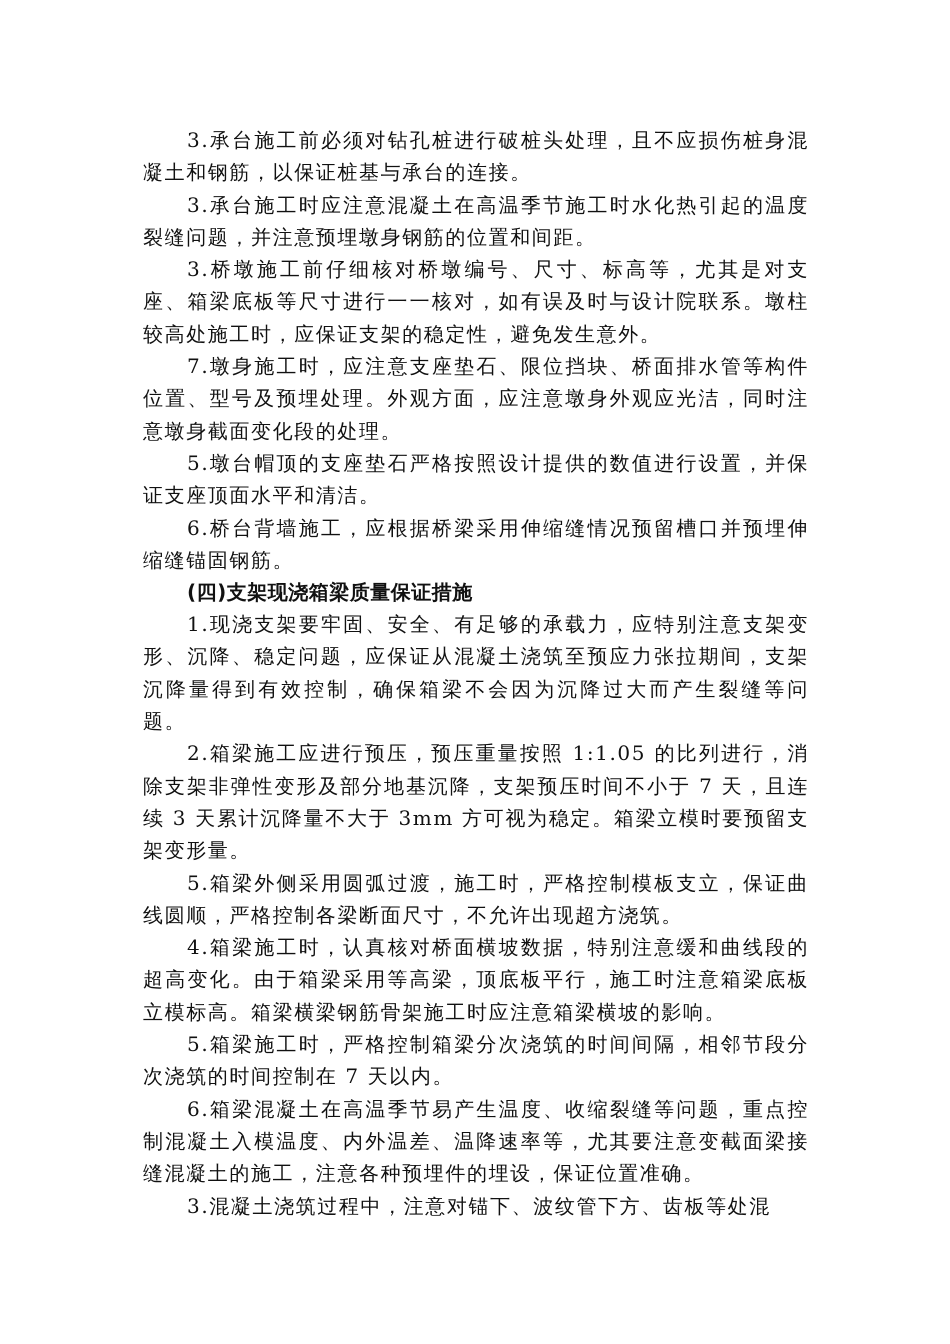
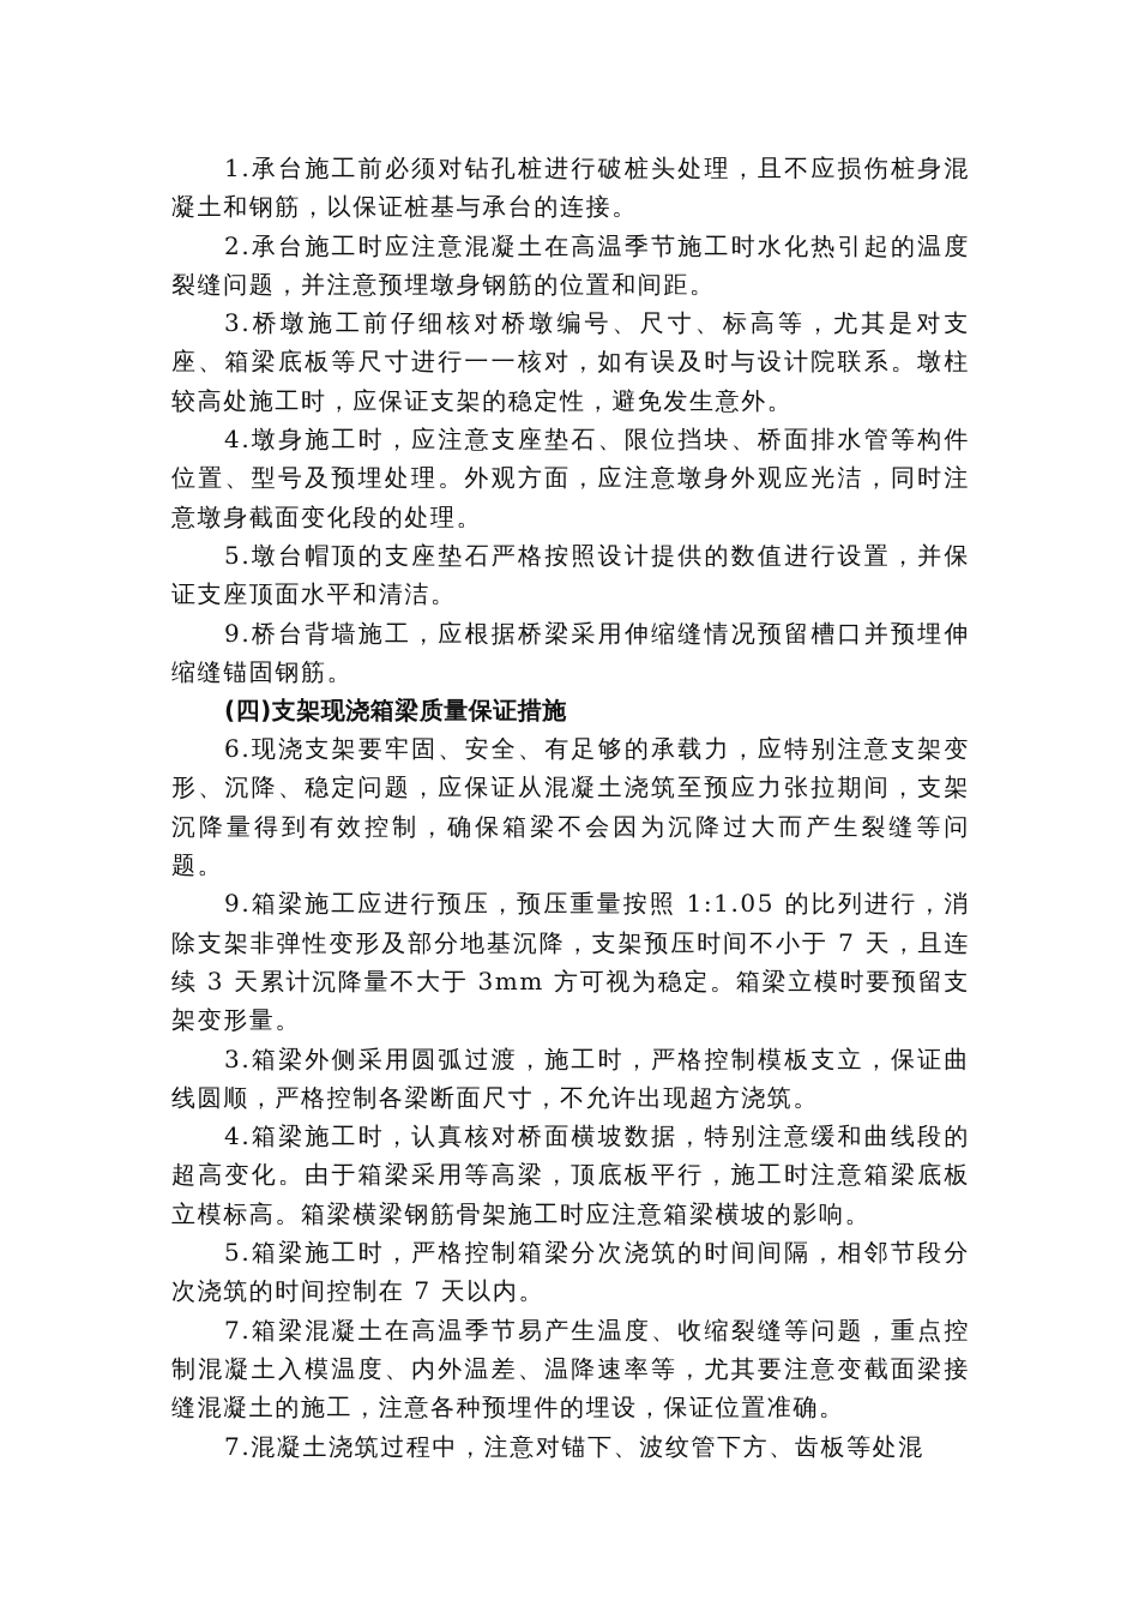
- 3.承台施工前必须对钻孔桩进行破桩头处理，且不应损伤桩身混凝土和钢筋，以保证桩基与承台的连接。
+ 1.承台施工前必须对钻孔桩进行破桩头处理，且不应损伤桩身混凝土和钢筋，以保证桩基与承台的连接。
- 3.承台施工时应注意混凝土在高温季节施工时水化热引起的温度裂缝问题，并注意预埋墩身钢筋的位置和间距。
+ 2.承台施工时应注意混凝土在高温季节施工时水化热引起的温度裂缝问题，并注意预埋墩身钢筋的位置和间距。
  3.桥墩施工前仔细核对桥墩编号、尺寸、标高等，尤其是对支座、箱梁底板等尺寸进行一一核对，如有误及时与设计院联系。墩柱较高处施工时，应保证支架的稳定性，避免发生意外。
- 7.墩身施工时，应注意支座垫石、限位挡块、桥面排水管等构件位置、型号及预埋处理。外观方面，应注意墩身外观应光洁，同时注意墩身截面变化段的处理。
+ 4.墩身施工时，应注意支座垫石、限位挡块、桥面排水管等构件位置、型号及预埋处理。外观方面，应注意墩身外观应光洁，同时注意墩身截面变化段的处理。
  5.墩台帽顶的支座垫石严格按照设计提供的数值进行设置，并保证支座顶面水平和清洁。
- 6.桥台背墙施工，应根据桥梁采用伸缩缝情况预留槽口并预埋伸缩缝锚固钢筋。
+ 9.桥台背墙施工，应根据桥梁采用伸缩缝情况预留槽口并预埋伸缩缝锚固钢筋。
  (四)支架现浇箱梁质量保证措施
- 1.现浇支架要牢固、安全、有足够的承载力，应特别注意支架变形、沉降、稳定问题，应保证从混凝土浇筑至预应力张拉期间，支架沉降量得到有效控制，确保箱梁不会因为沉降过大而产生裂缝等问题。
+ 6.现浇支架要牢固、安全、有足够的承载力，应特别注意支架变形、沉降、稳定问题，应保证从混凝土浇筑至预应力张拉期间，支架沉降量得到有效控制，确保箱梁不会因为沉降过大而产生裂缝等问题。
- 2.箱梁施工应进行预压，预压重量按照 1:1.05 的比列进行，消除支架非弹性变形及部分地基沉降，支架预压时间不小于 7 天，且连续 3 天累计沉降量不大于 3mm 方可视为稳定。箱梁立模时要预留支架变形量。
+ 9.箱梁施工应进行预压，预压重量按照 1:1.05 的比列进行，消除支架非弹性变形及部分地基沉降，支架预压时间不小于 7 天，且连续 3 天累计沉降量不大于 3mm 方可视为稳定。箱梁立模时要预留支架变形量。
- 5.箱梁外侧采用圆弧过渡，施工时，严格控制模板支立，保证曲线圆顺，严格控制各梁断面尺寸，不允许出现超方浇筑。
+ 3.箱梁外侧采用圆弧过渡，施工时，严格控制模板支立，保证曲线圆顺，严格控制各梁断面尺寸，不允许出现超方浇筑。
  4.箱梁施工时，认真核对桥面横坡数据，特别注意缓和曲线段的超高变化。由于箱梁采用等高梁，顶底板平行，施工时注意箱梁底板立模标高。箱梁横梁钢筋骨架施工时应注意箱梁横坡的影响。
  5.箱梁施工时，严格控制箱梁分次浇筑的时间间隔，相邻节段分次浇筑的时间控制在 7 天以内。
- 6.箱梁混凝土在高温季节易产生温度、收缩裂缝等问题，重点控制混凝土入模温度、内外温差、温降速率等，尤其要注意变截面梁接缝混凝土的施工，注意各种预埋件的埋设，保证位置准确。
+ 7.箱梁混凝土在高温季节易产生温度、收缩裂缝等问题，重点控制混凝土入模温度、内外温差、温降速率等，尤其要注意变截面梁接缝混凝土的施工，注意各种预埋件的埋设，保证位置准确。
- 3.混凝土浇筑过程中，注意对锚下、波纹管下方、齿板等处混
+ 7.混凝土浇筑过程中，注意对锚下、波纹管下方、齿板等处混
